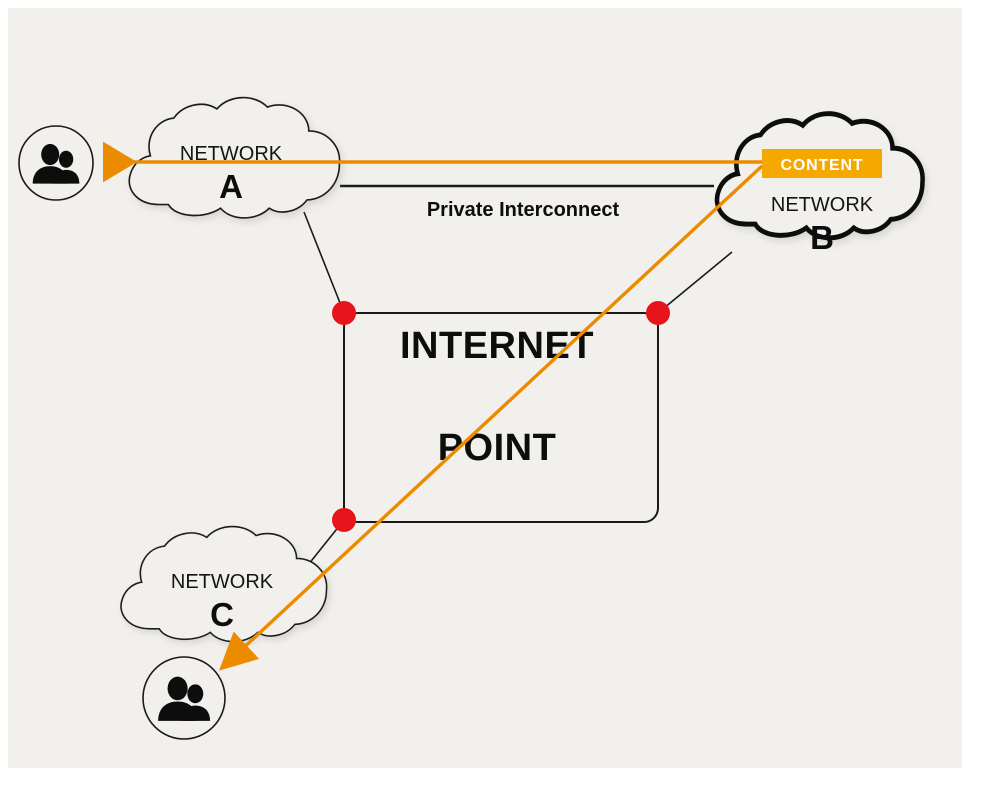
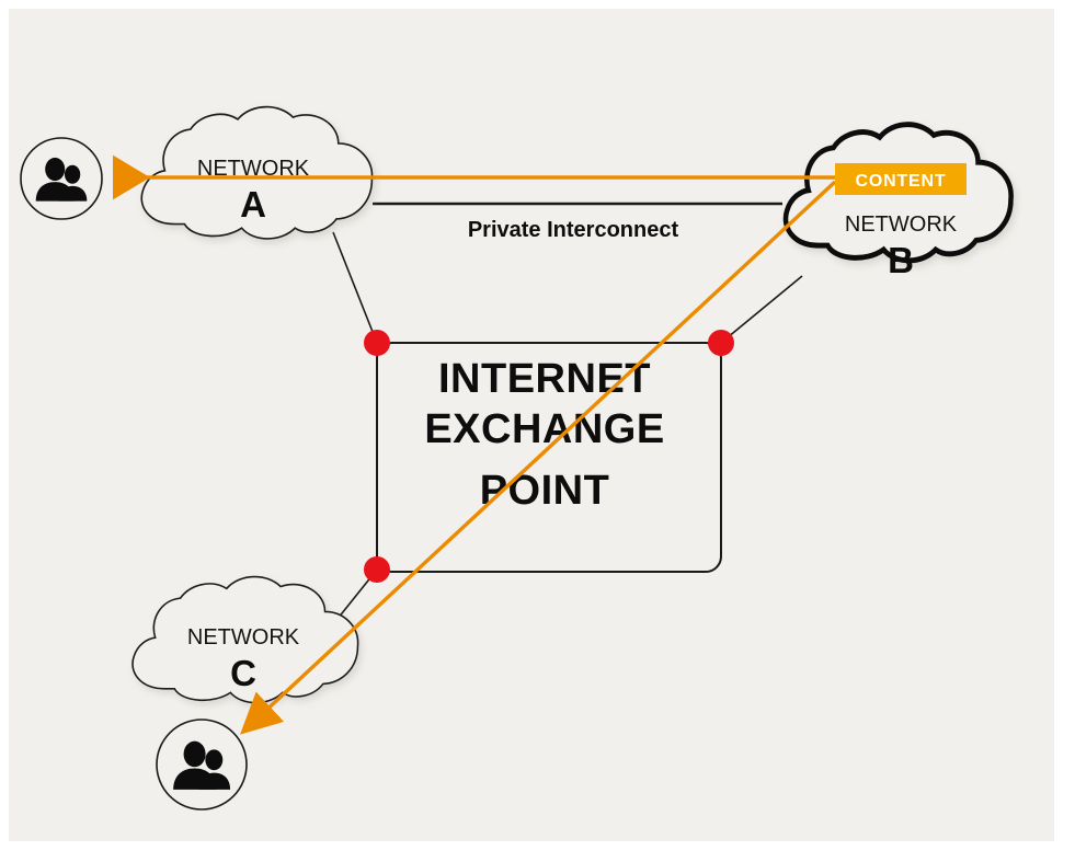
  INTERNET
+ EXCHANGE
  POINT
  Private Interconnect
  NETWORK
  A
  NETWORK
  C
  CONTENT
  NETWORK
  B
